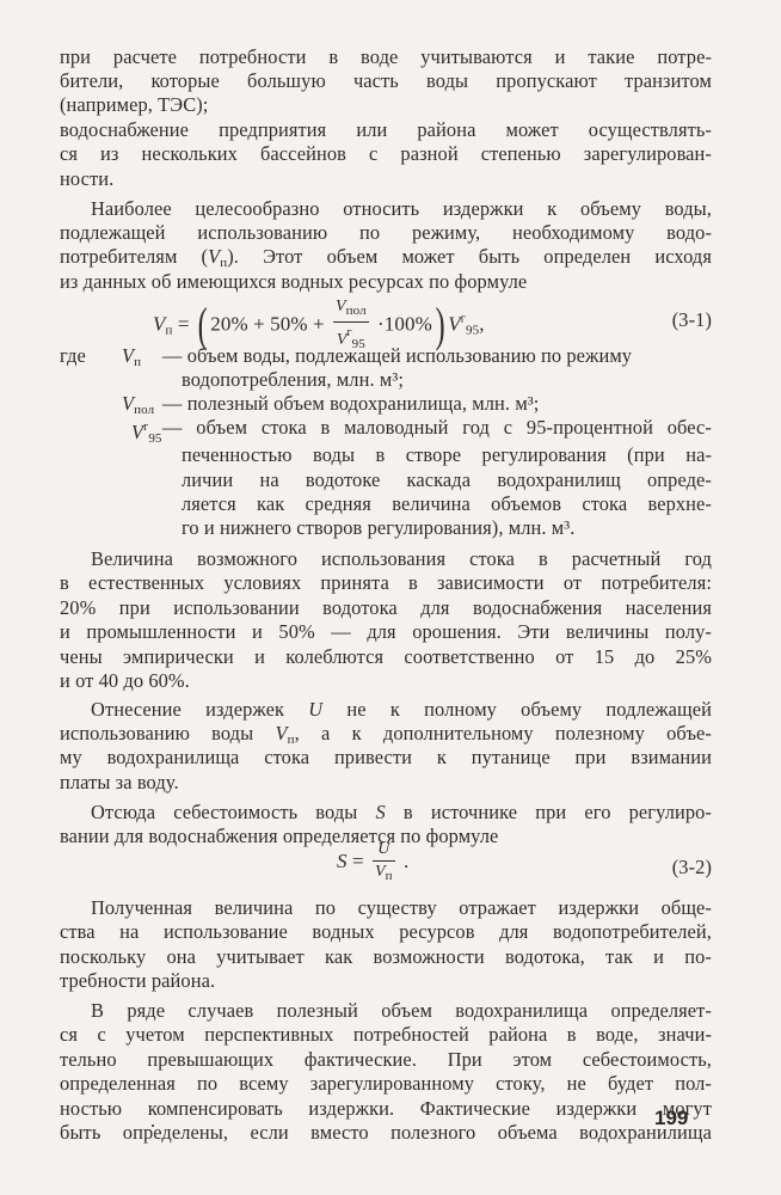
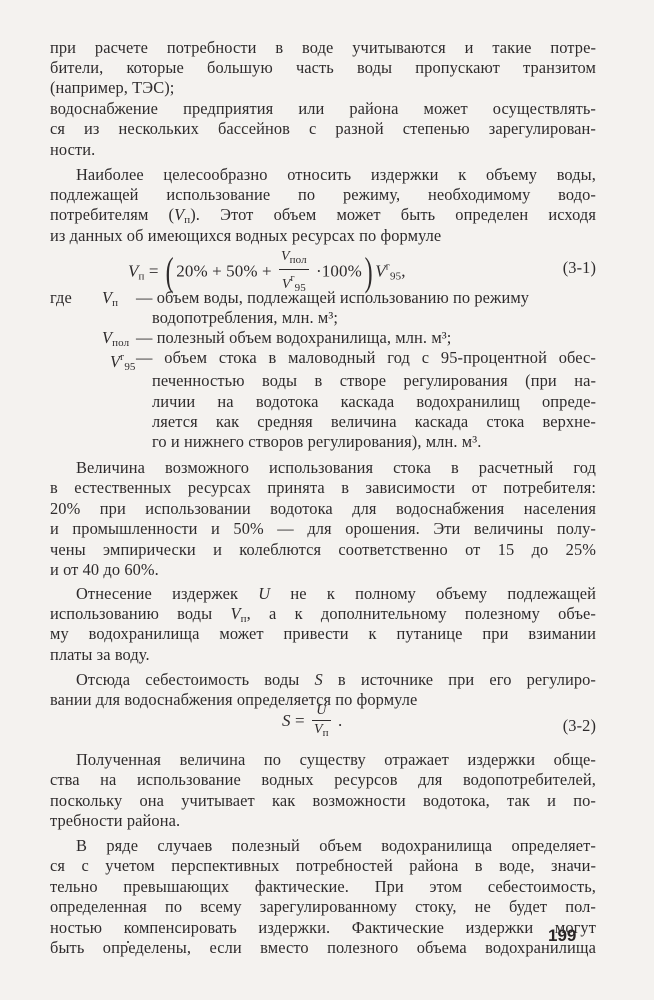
  при расчете потребности в воде учитываются и такие потре-
  бители, которые большую часть воды пропускают транзитом
  (например, ТЭС);
  водоснабжение предприятия или района может осуществлять-
  ся из нескольких бассейнов с разной степенью зарегулирован-
  ности.
  Наиболее целесообразно относить издержки к объему воды,
- подлежащей использованию по режиму, необходимому водо-
+ подлежащей использование по режиму, необходимому водо-
  потребителям (Vп). Этот объем может быть определен исходя
  из данных об имеющихся водных ресурсах по формуле
  Vп = ( 20% + 50% +
  Vпол
  Vг95
  ·100% ) Vг95,
  (3-1)
  где
  Vп
  — объем воды, подлежащей использованию по режиму
  водопотребления, млн. м³;
  Vпол
  — полезный объем водохранилища, млн. м³;
  Vг95
  — объем стока в маловодный год с 95-процентной обес-
  печенностью воды в створе регулирования (при на-
- личии на водотоке каскада водохранилищ опреде-
+ личии на водотока каскада водохранилищ опреде-
- ляется как средняя величина объемов стока верхне-
+ ляется как средняя величина каскада стока верхне-
  го и нижнего створов регулирования), млн. м³.
  Величина возможного использования стока в расчетный год
- в естественных условиях принята в зависимости от потребителя:
+ в естественных ресурсах принята в зависимости от потребителя:
  20% при использовании водотока для водоснабжения населения
  и промышленности и 50% — для орошения. Эти величины полу-
  чены эмпирически и колеблются соответственно от 15 до 25%
  и от 40 до 60%.
  Отнесение издержек U не к полному объему подлежащей
  использованию воды Vп, а к дополнительному полезному объе-
- му водохранилища стока привести к путанице при взимании
+ му водохранилища может привести к путанице при взимании
  платы за воду.
  Отсюда себестоимость воды S в источнике при его регулиро-
  вании для водоснабжения определяется по формуле
  S =
  U
  Vп
  .
  (3-2)
  Полученная величина по существу отражает издержки обще-
  ства на использование водных ресурсов для водопотребителей,
  поскольку она учитывает как возможности водотока, так и по-
  требности района.
  В ряде случаев полезный объем водохранилища определяет-
  ся с учетом перспективных потребностей района в воде, значи-
  тельно превышающих фактические. При этом себестоимость,
  определенная по всему зарегулированному стоку, не будет пол-
  ностью компенсировать издержки. Фактические издержки могут
  быть определены, если вместо полезного объема водохранилища
  199
